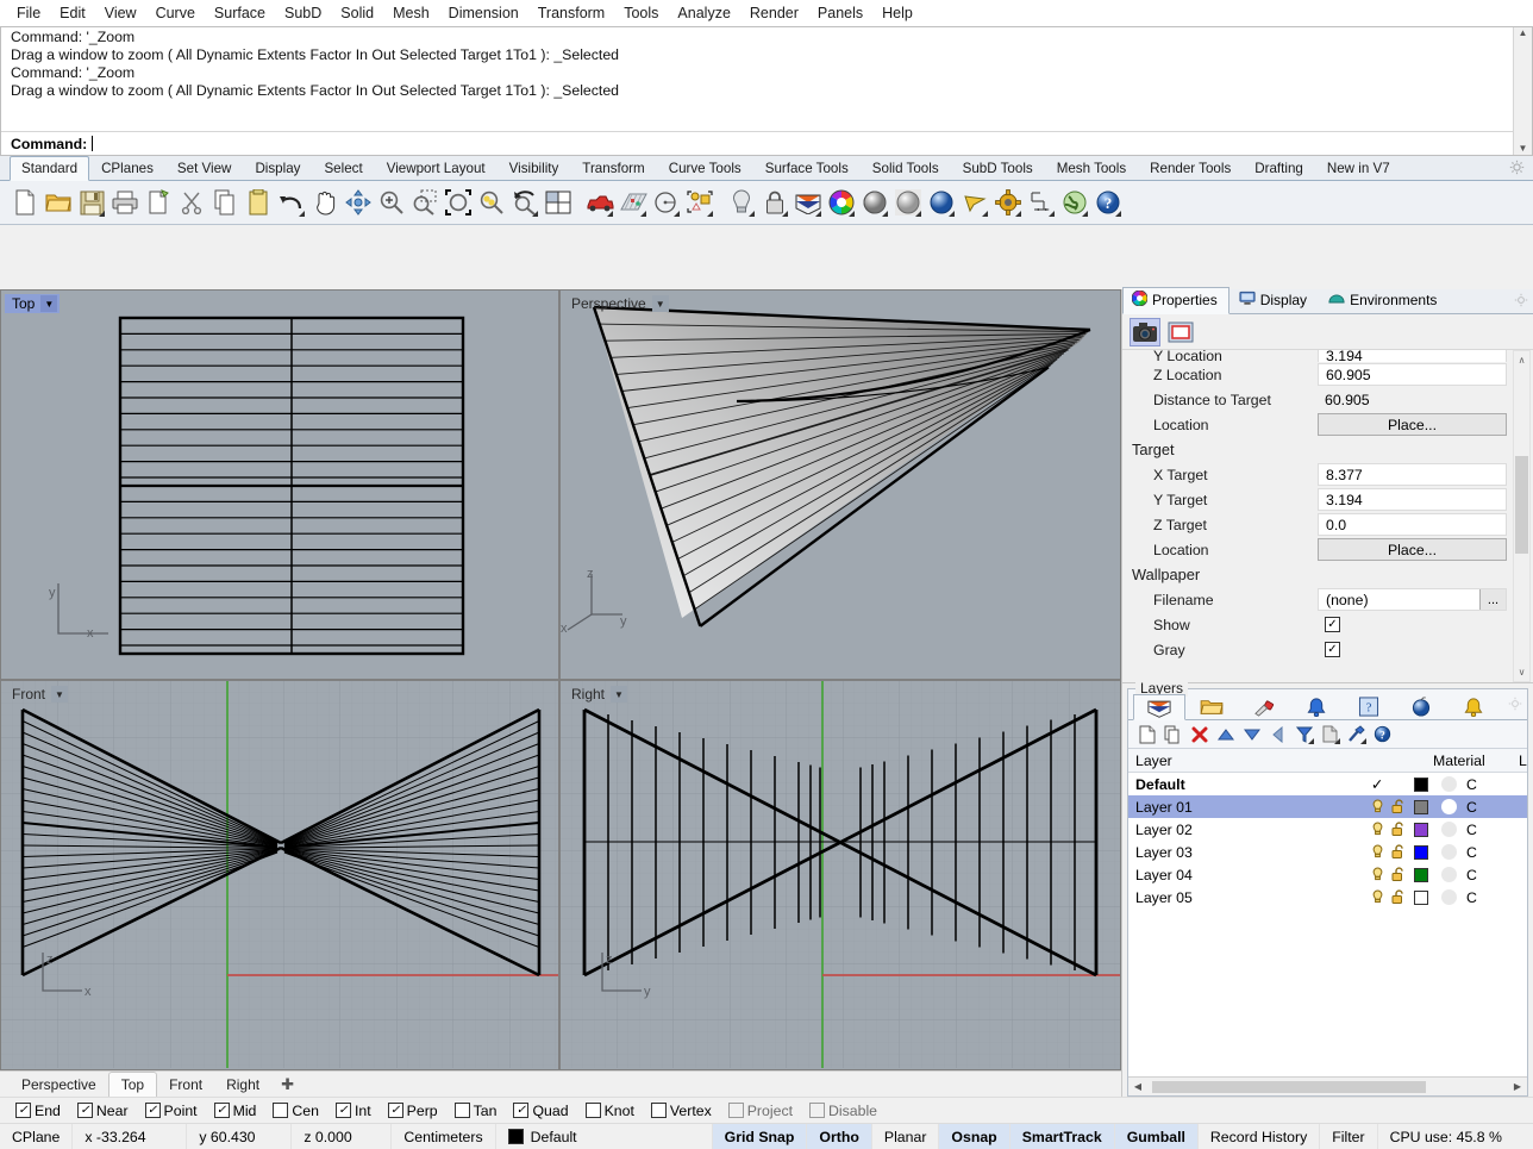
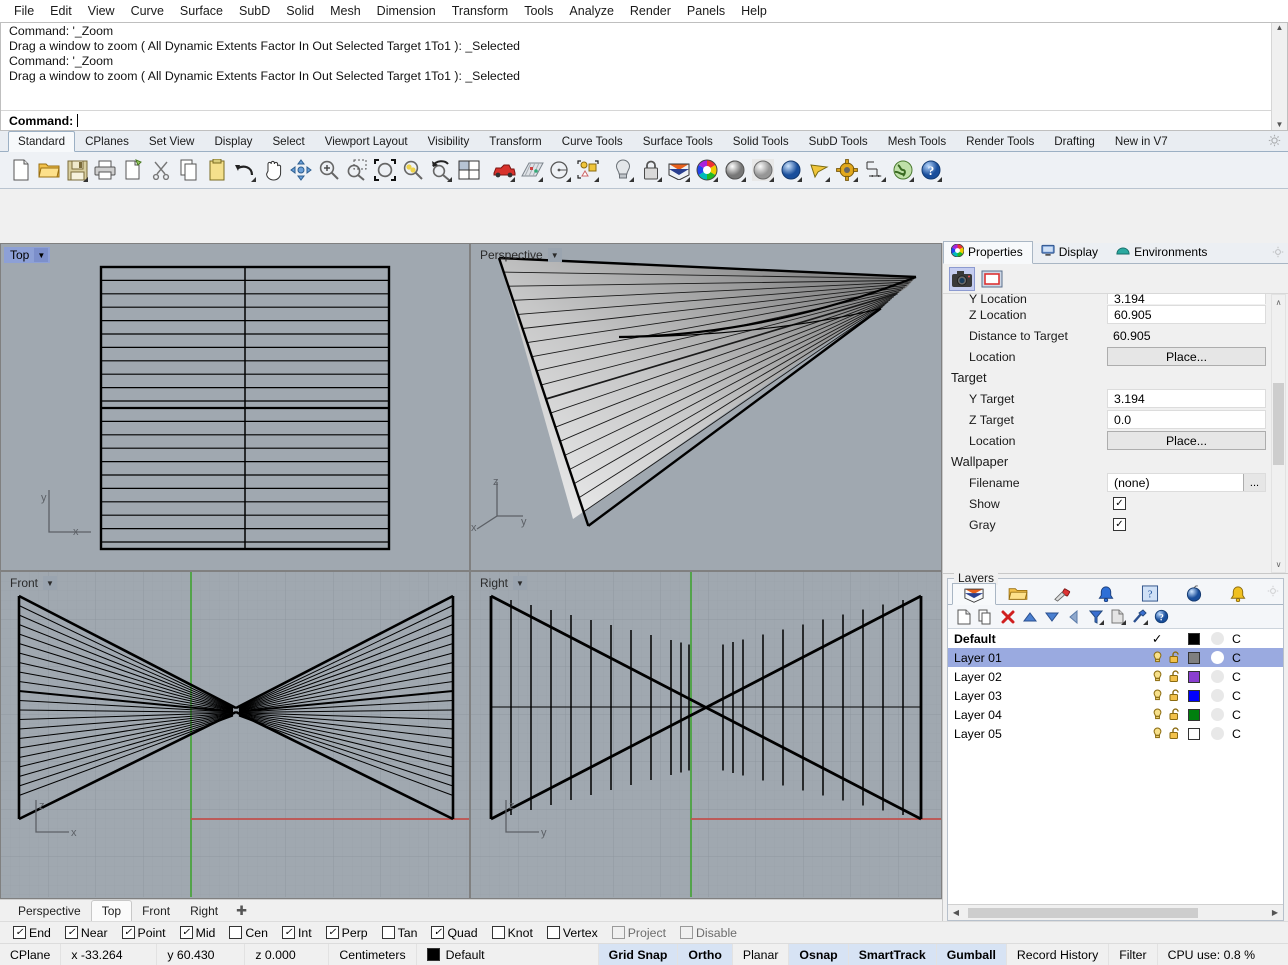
  File
  Edit
  View
  Curve
  Surface
  SubD
  Solid
  Mesh
  Dimension
  Transform
  Tools
  Analyze
  Render
  Panels
  Help
  Command: '_Zoom
  Drag a window to zoom ( All Dynamic Extents Factor In Out Selected Target 1To1 ): _Selected
  Command: '_Zoom
  Drag a window to zoom ( All Dynamic Extents Factor In Out Selected Target 1To1 ): _Selected
  Command:
  ▲
  ▼
  Standard
  CPlanes
  Set View
  Display
  Select
  Viewport Layout
  Visibility
  Transform
  Curve Tools
  Surface Tools
  Solid Tools
  SubD Tools
  Mesh Tools
  Render Tools
  Drafting
  New in V7
  ?
  y
  x
  Top
  ▼
  Perspective
  ▼
  z
  x
  y
  z
  x
  Front
  ▼
  z
  y
  Right
  ▼
  Perspective
  Top
  Front
  Right
  ✚
  Properties
  Display
  Environments
  Y Location
  3.194
  Z Location
  60.905
  Distance to Target
  60.905
  Location
  Place...
  Target
- X Target
- 8.377
  Y Target
  3.194
  Z Target
  0.0
  Location
  Place...
  Wallpaper
  Filename
  (none)
  ...
  Show
  ✓
  Gray
  ✓
  ∧
  ∨
  Layers
  ?
  ?
- Layer
- Material
- L
  Default
  ✓
  C
  Layer 01
  C
  Layer 02
  C
  Layer 03
  C
  Layer 04
  C
  Layer 05
  C
  ◀
  ▶
  ✓
  End
  ✓
  Near
  ✓
  Point
  ✓
  Mid
  Cen
  ✓
  Int
  ✓
  Perp
  Tan
  ✓
  Quad
  Knot
  Vertex
  Project
  Disable
  CPlane
  x -33.264
  y 60.430
  z 0.000
  Centimeters
  Default
  Grid Snap
  Ortho
  Planar
  Osnap
  SmartTrack
  Gumball
  Record History
  Filter
- CPU use: 45.8 %
+ CPU use: 0.8 %
